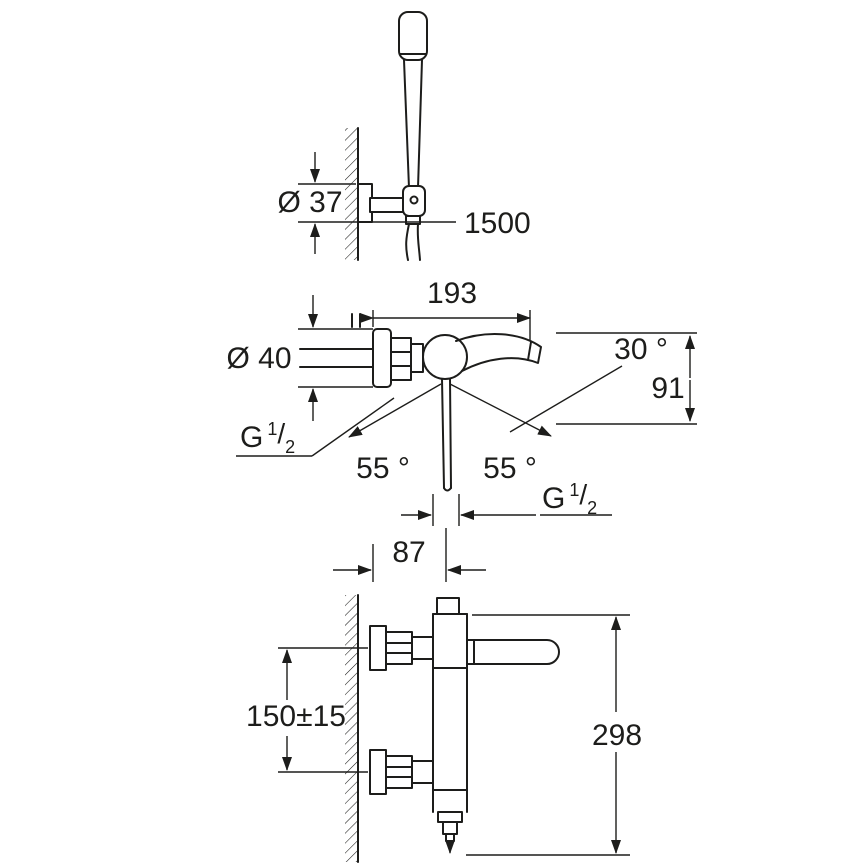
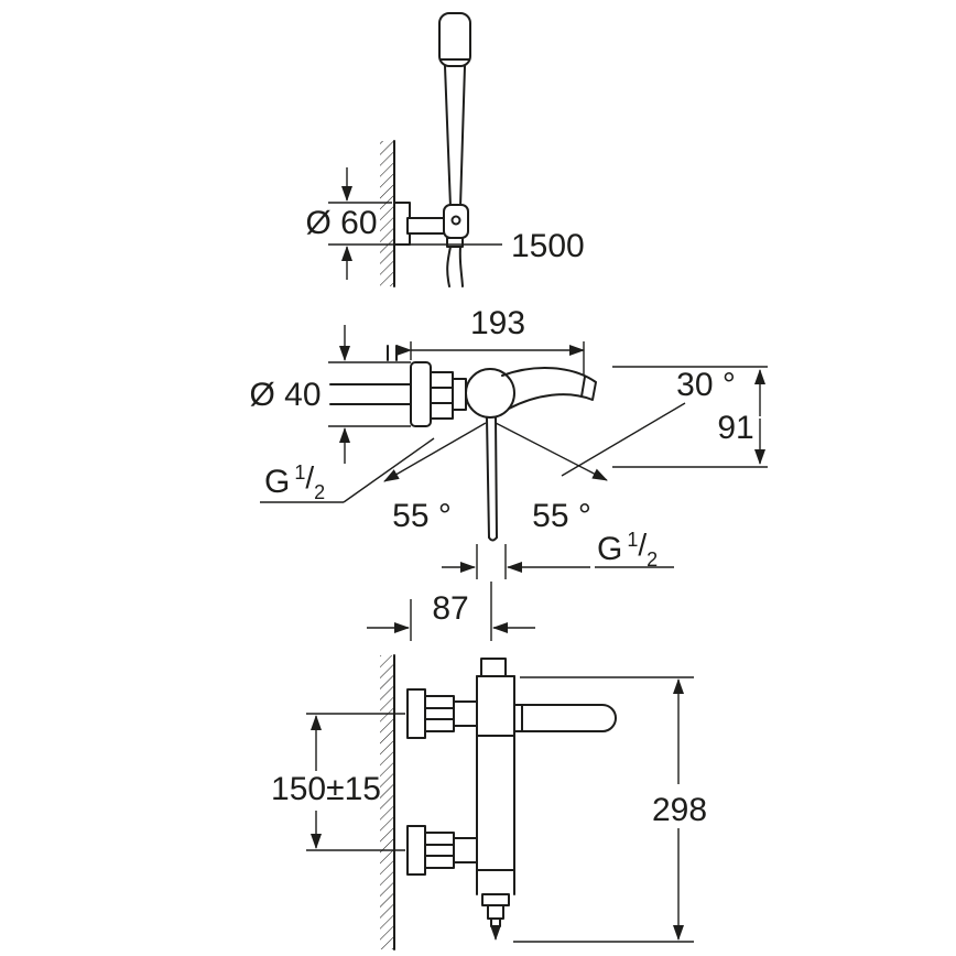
- Ø 37
+ Ø 60
  1500
  193
  Ø 40
  30 °
  91
  55 °
  55 °
  G 1/2
  G 1/2
  87
  150±15
  298
